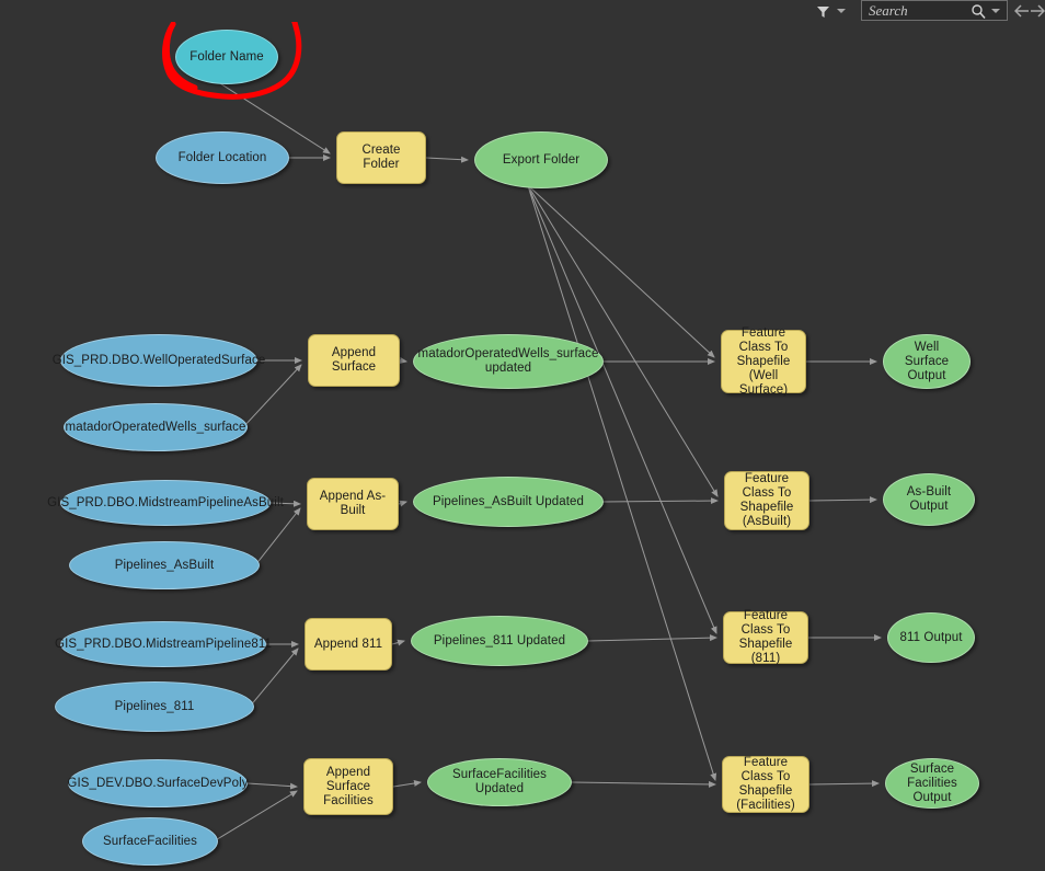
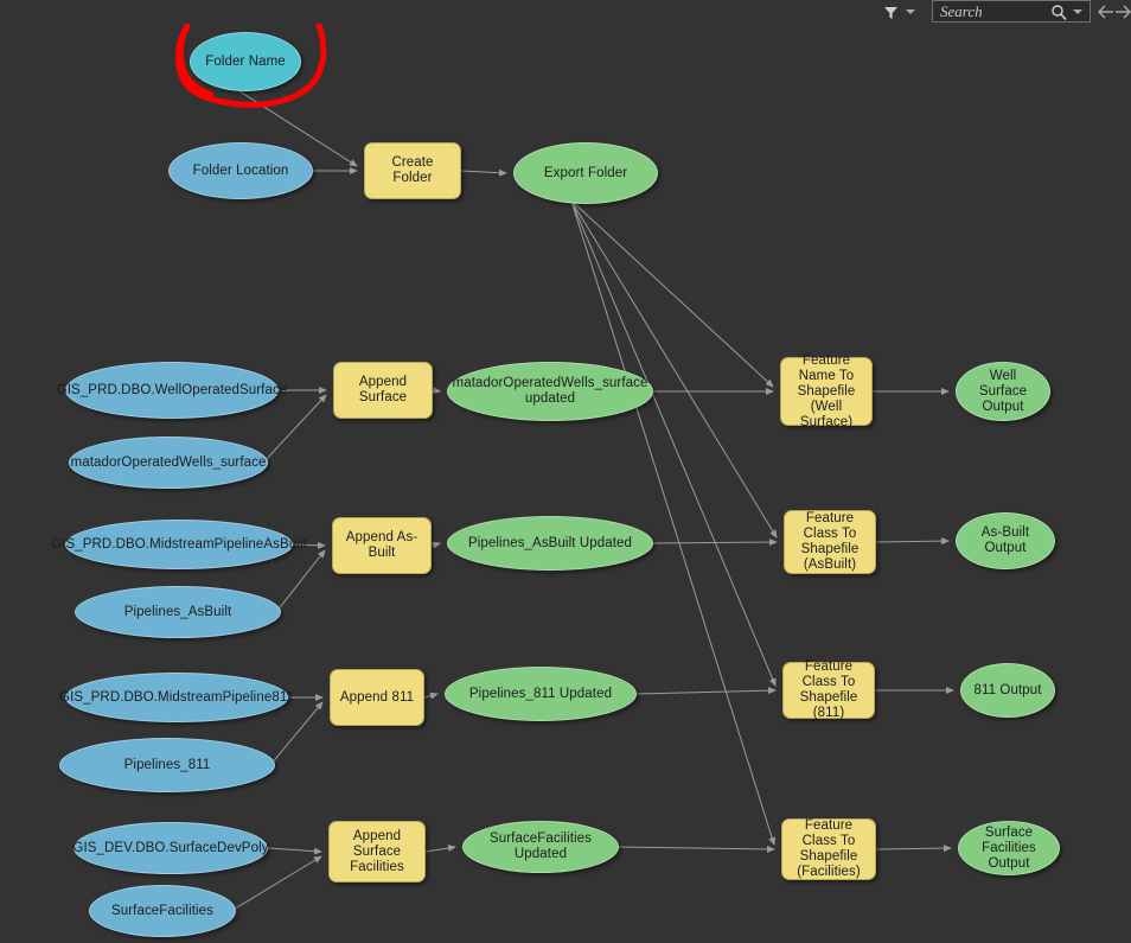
  Folder Name
  Folder Location
  Create Folder
  Export Folder
  GIS_PRD.DBO.WellOperatedSurface
  matadorOperatedWells_surface
  Append Surface
  matadorOperatedWells_surface updated
- Feature Class To Shapefile (Well Surface)
+ Feature Name To Shapefile (Well Surface)
  Well Surface Output
  GIS_PRD.DBO.MidstreamPipelineAsBuilt
  Pipelines_AsBuilt
  Append As-Built
  Pipelines_AsBuilt Updated
  Feature Class To Shapefile (AsBuilt)
  As-Built Output
  GIS_PRD.DBO.MidstreamPipeline811
  Pipelines_811
  Append 811
  Pipelines_811 Updated
  Feature Class To Shapefile (811)
  811 Output
  GIS_DEV.DBO.SurfaceDevPoly
  SurfaceFacilities
  Append Surface Facilities
  SurfaceFacilities Updated
  Feature Class To Shapefile (Facilities)
  Surface Facilities Output
  Search
